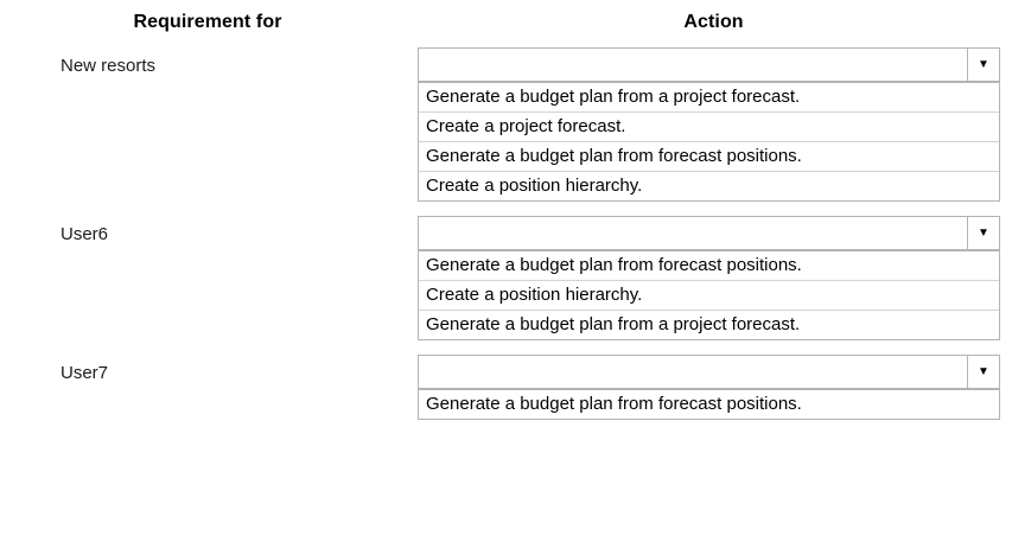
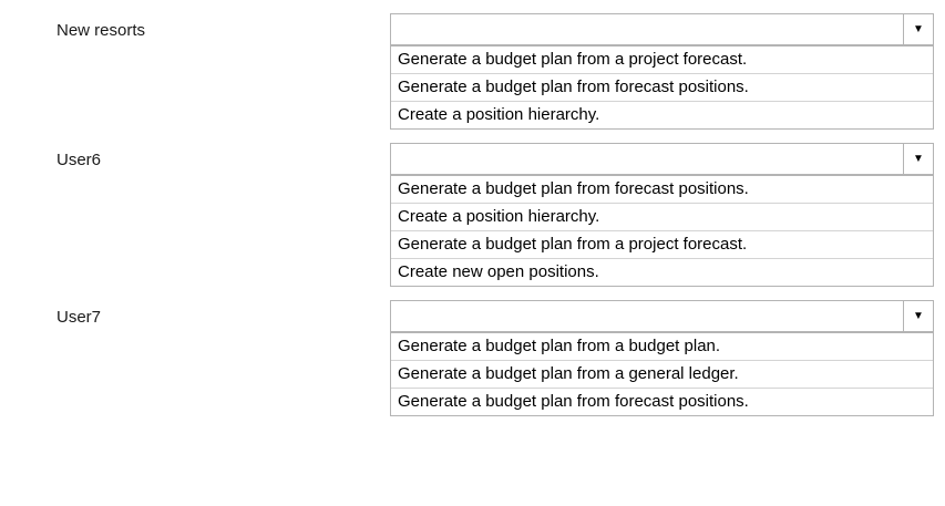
- Requirement for
- Action
  New resorts
  ▼
  Generate a budget plan from a project forecast.
- Create a project forecast.
  Generate a budget plan from forecast positions.
  Create a position hierarchy.
  User6
  ▼
  Generate a budget plan from forecast positions.
  Create a position hierarchy.
  Generate a budget plan from a project forecast.
+ Create new open positions.
  User7
  ▼
+ Generate a budget plan from a budget plan.
+ Generate a budget plan from a general ledger.
  Generate a budget plan from forecast positions.
